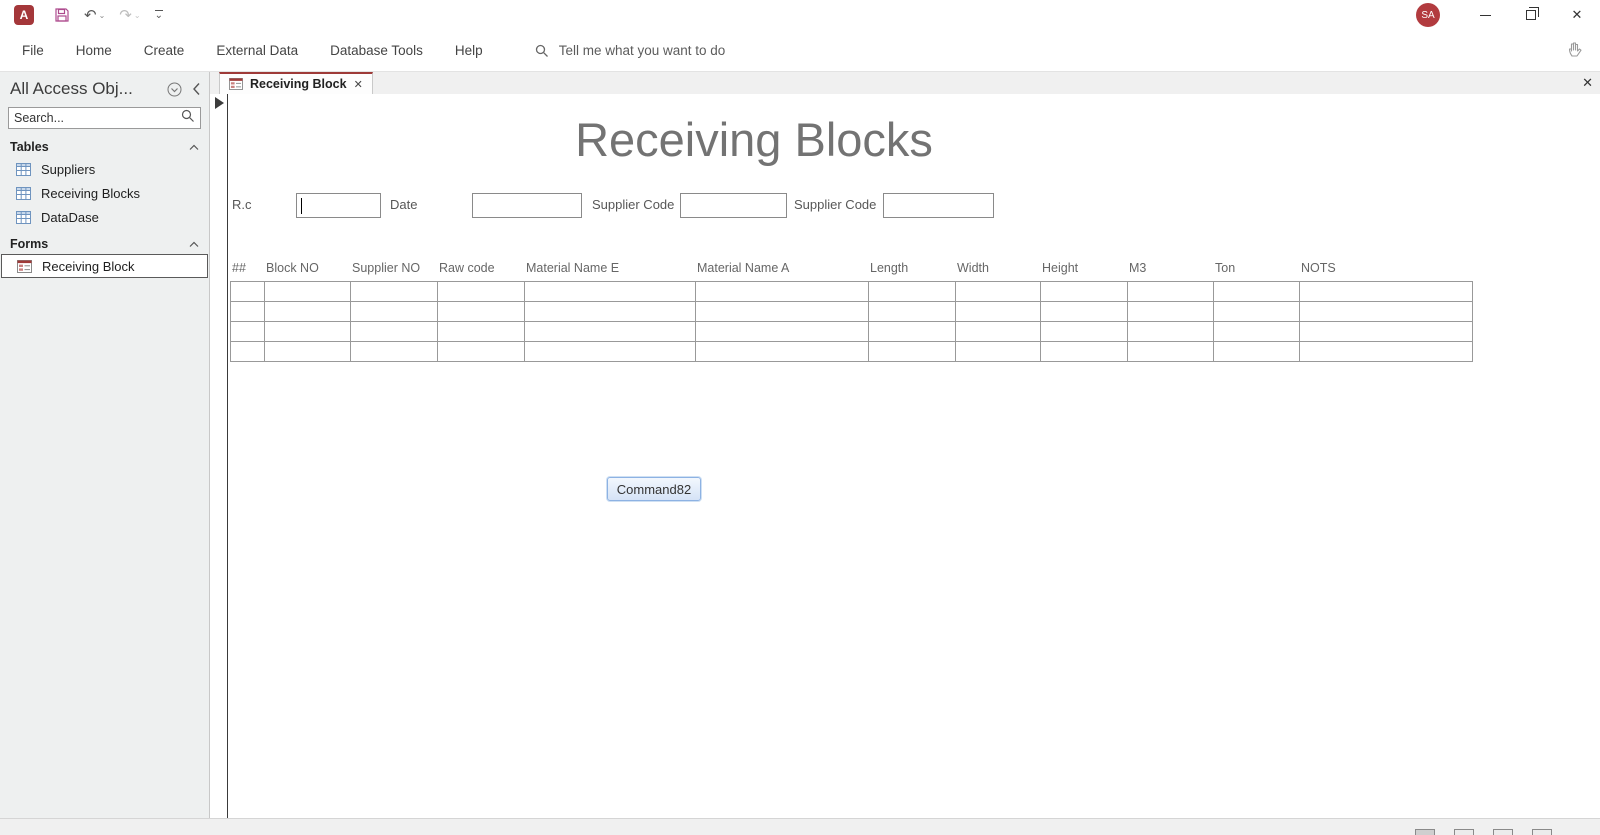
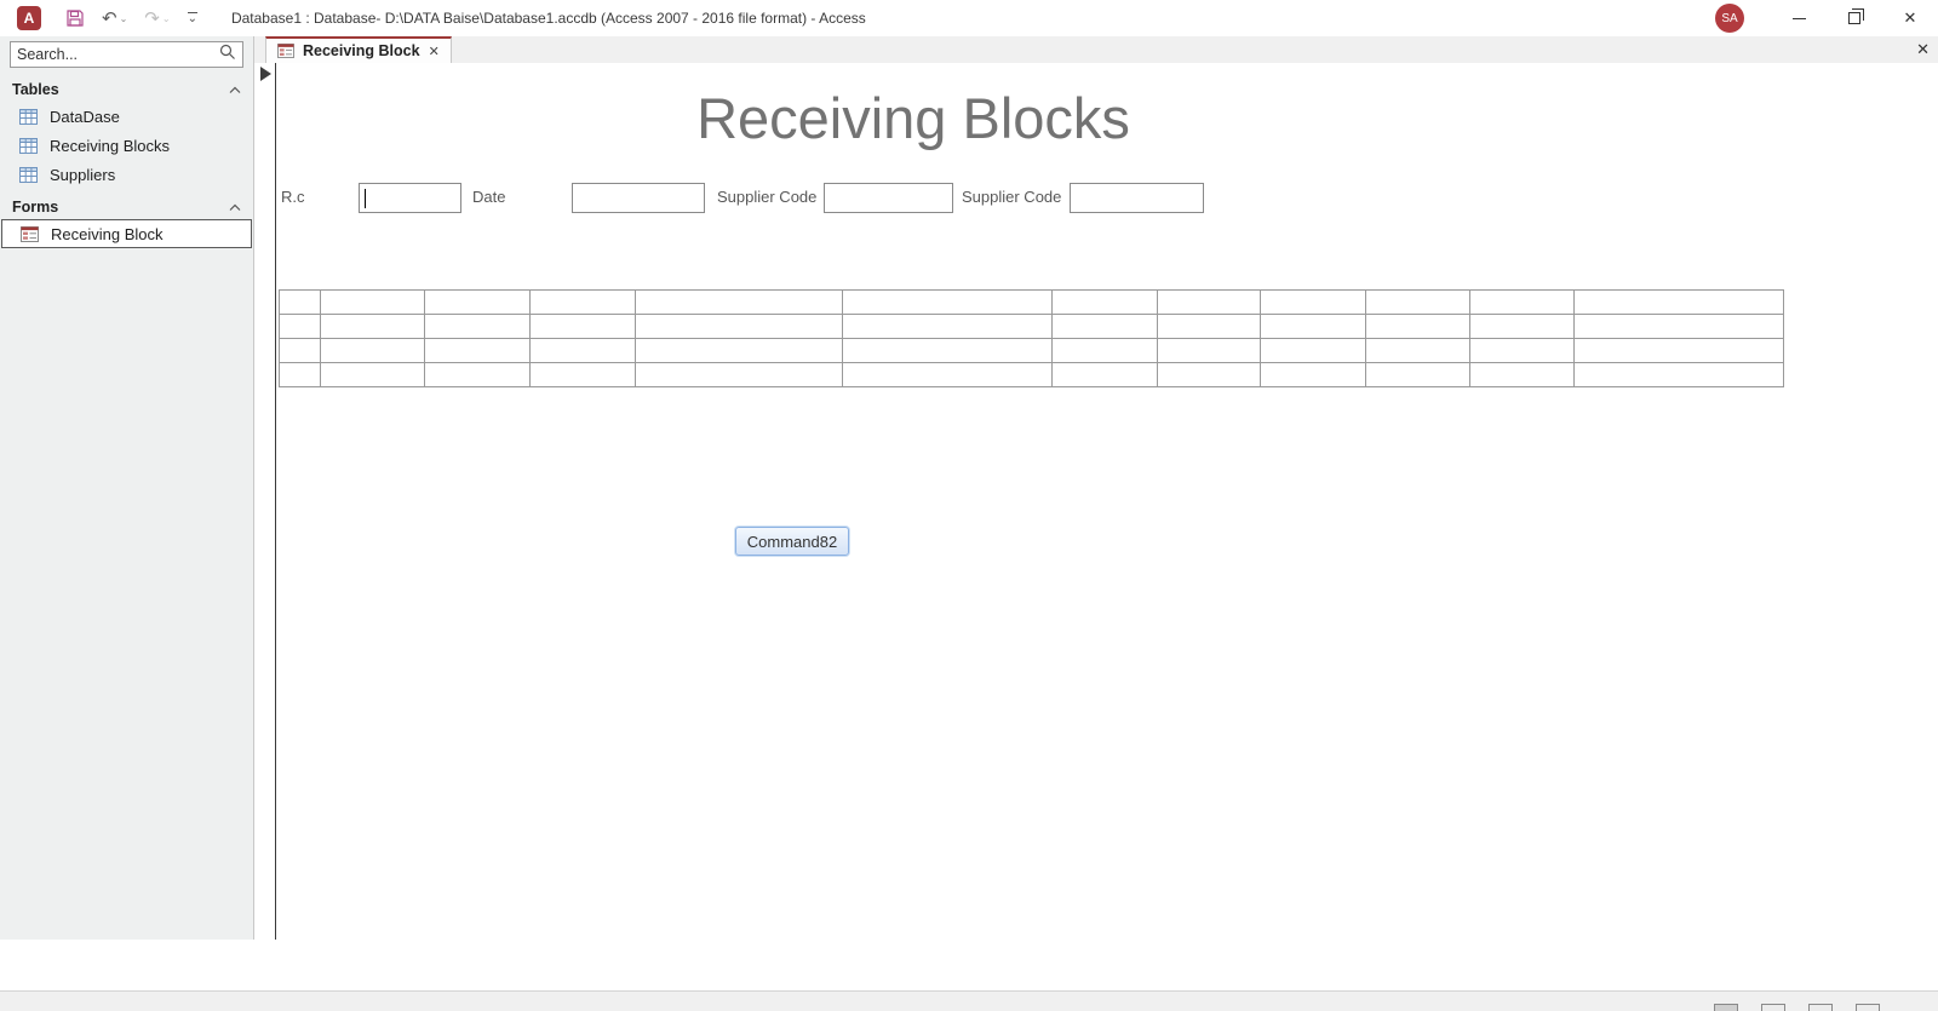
  A
  ↶
  ⌄
  ↷
  ⌄
  ⌄
+ Database1 : Database- D:\DATA Baise\Database1.accdb (Access 2007 - 2016 file format) - Access
  SA
  ✕
- File
- Home
- Create
- External Data
- Database Tools
- Help
- Tell me what you want to do
- All Access Obj...
  Search...
  Tables
- Suppliers
+ DataDase
  Receiving Blocks
- DataDase
+ Suppliers
  Forms
  Receiving Block
  Receiving Block
  ✕
  ✕
  Receiving Blocks
  R.c
  Date
  Supplier Code
  Supplier Code
- ##
- Block NO
- Supplier NO
- Raw code
- Material Name E
- Material Name A
- Length
- Width
- Height
- M3
- Ton
- NOTS
  Command82
